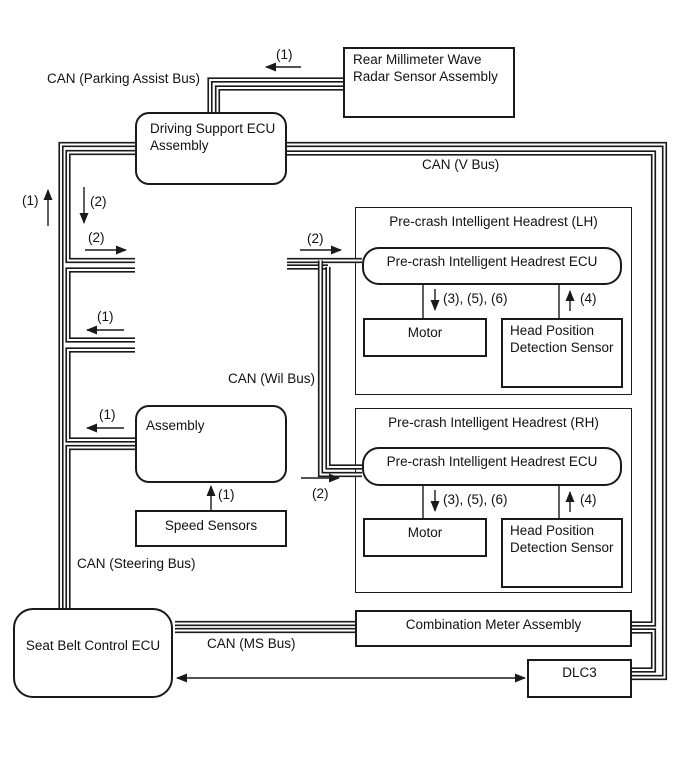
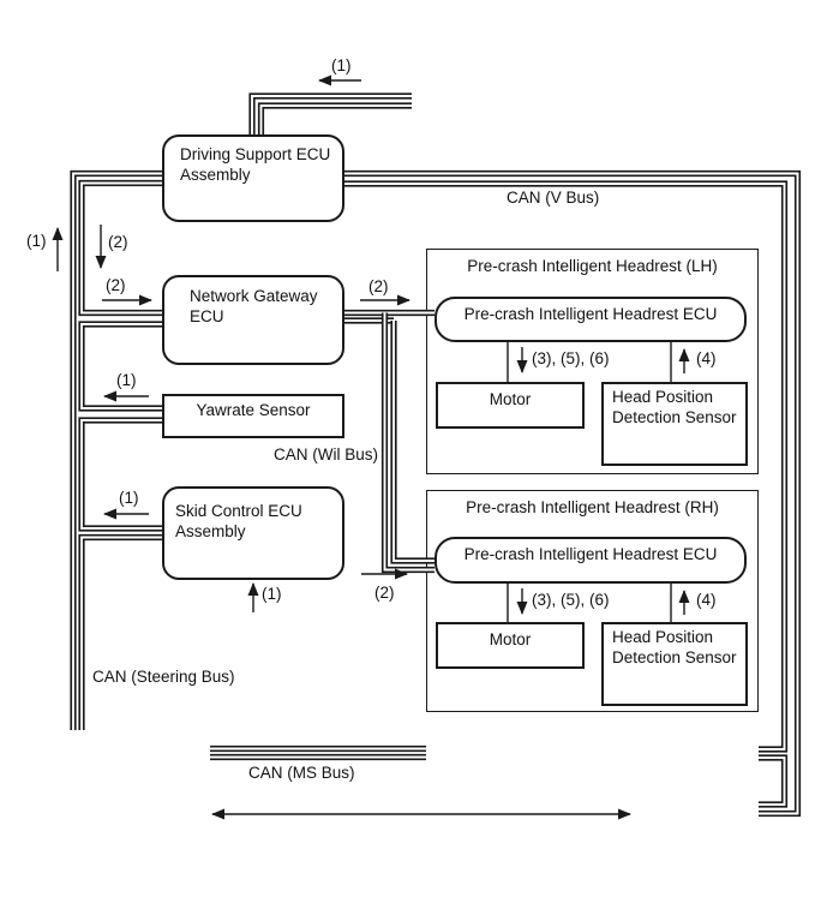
  Pre-crash Intelligent Headrest (LH)
  Pre-crash Intelligent Headrest (RH)
- Rear Millimeter Wave
- Radar Sensor Assembly
  Driving Support ECU
  Assembly
+ Network Gateway
+ ECU
+ Yawrate Sensor
+ Skid Control ECU
  Assembly
- Speed Sensors
- Seat Belt Control ECU
  Pre-crash Intelligent Headrest ECU
  Motor
  Head Position
  Detection Sensor
  Pre-crash Intelligent Headrest ECU
  Motor
  Head Position
  Detection Sensor
- Combination Meter Assembly
- DLC3
- CAN (Parking Assist Bus)
  CAN (V Bus)
  CAN (Wil Bus)
  CAN (Steering Bus)
  CAN (MS Bus)
  (1)
  (1)
  (2)
  (2)
  (1)
  (1)
  (2)
  (2)
  (1)
  (3), (5), (6)
  (4)
  (3), (5), (6)
  (4)
